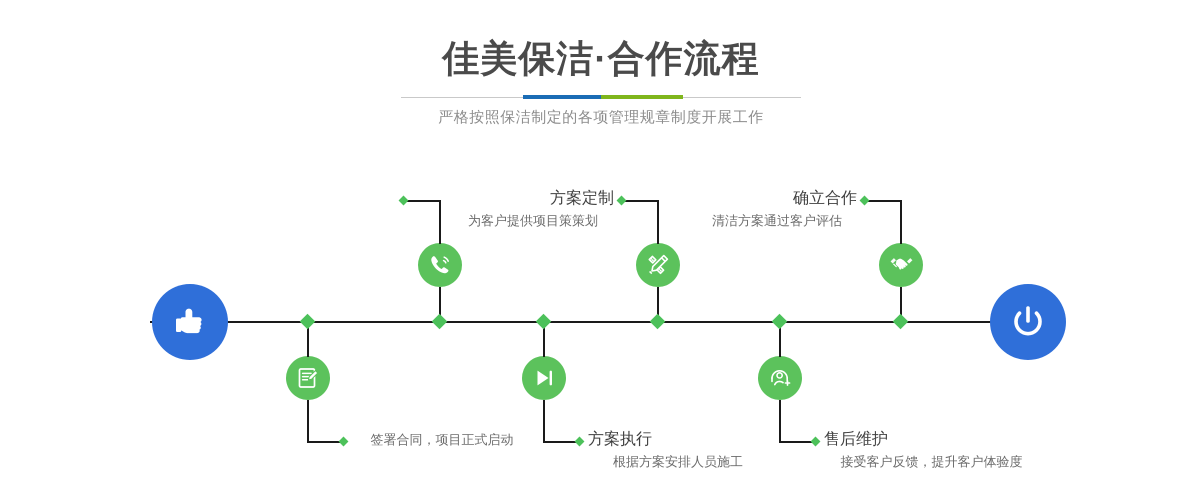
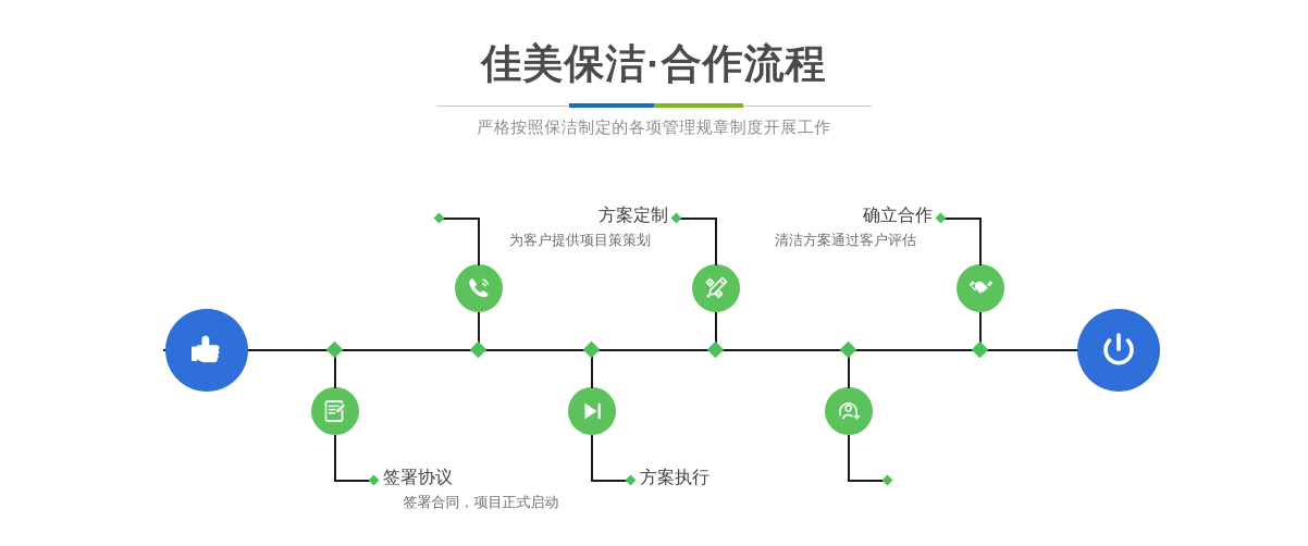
  佳美保洁·合作流程
  严格按照保洁制定的各项管理规章制度开展工作
  方案定制
  为客户提供项目策策划
  确立合作
  清洁方案通过客户评估
+ 签署协议
  签署合同，项目正式启动
  方案执行
- 根据方案安排人员施工
- 售后维护
- 接受客户反馈，提升客户体验度
